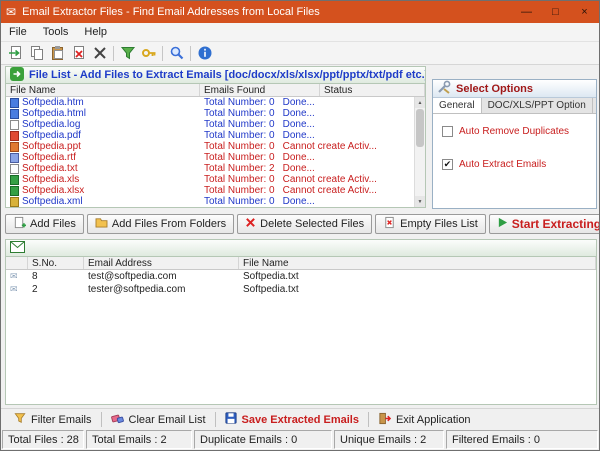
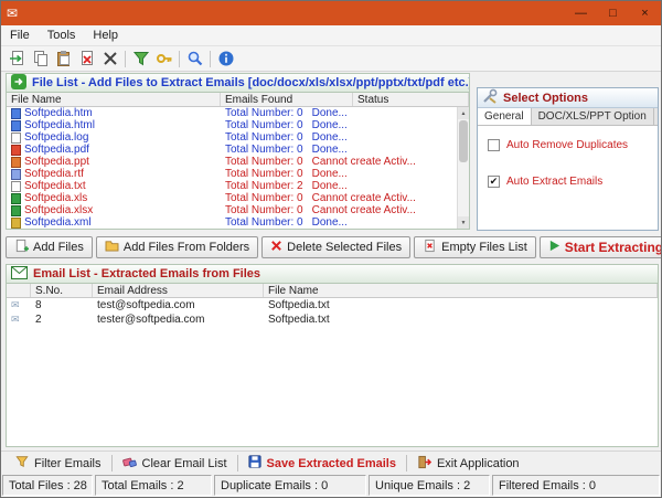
  ✉
- Email Extractor Files - Find Email Addresses from Local Files
  —
  □
  ×
  File
  Tools
  Help
  File List - Add Files to Extract Emails [doc/docx/xls/xlsx/ppt/pptx/txt/pdf etc.
  File Name
  Emails Found
  Status
  Softpedia.htm
  Total Number: 0
  Done...
  Softpedia.html
  Total Number: 0
  Done...
  Softpedia.log
  Total Number: 0
  Done...
  Softpedia.pdf
  Total Number: 0
  Done...
  Softpedia.ppt
  Total Number: 0
  Cannot create Activ...
  Softpedia.rtf
  Total Number: 0
  Done...
  Softpedia.txt
  Total Number: 2
  Done...
  Softpedia.xls
  Total Number: 0
  Cannot create Activ...
  Softpedia.xlsx
  Total Number: 0
  Cannot create Activ...
  Softpedia.xml
  Total Number: 0
  Done...
  Select Options
  General
  DOC/XLS/PPT Option
  Auto Remove Duplicates
  ✔
  Auto Extract Emails
  Add Files
  Add Files From Folders
  Delete Selected Files
  Empty Files List
  Start Extracting
+ Email List - Extracted Emails from Files
  S.No.
  Email Address
  File Name
  ✉
  8
  test@softpedia.com
  Softpedia.txt
  ✉
  2
  tester@softpedia.com
  Softpedia.txt
  Filter Emails
  Clear Email List
  Save Extracted Emails
  Exit Application
  Total Files : 28
  Total Emails : 2
  Duplicate Emails : 0
  Unique Emails : 2
  Filtered Emails : 0
